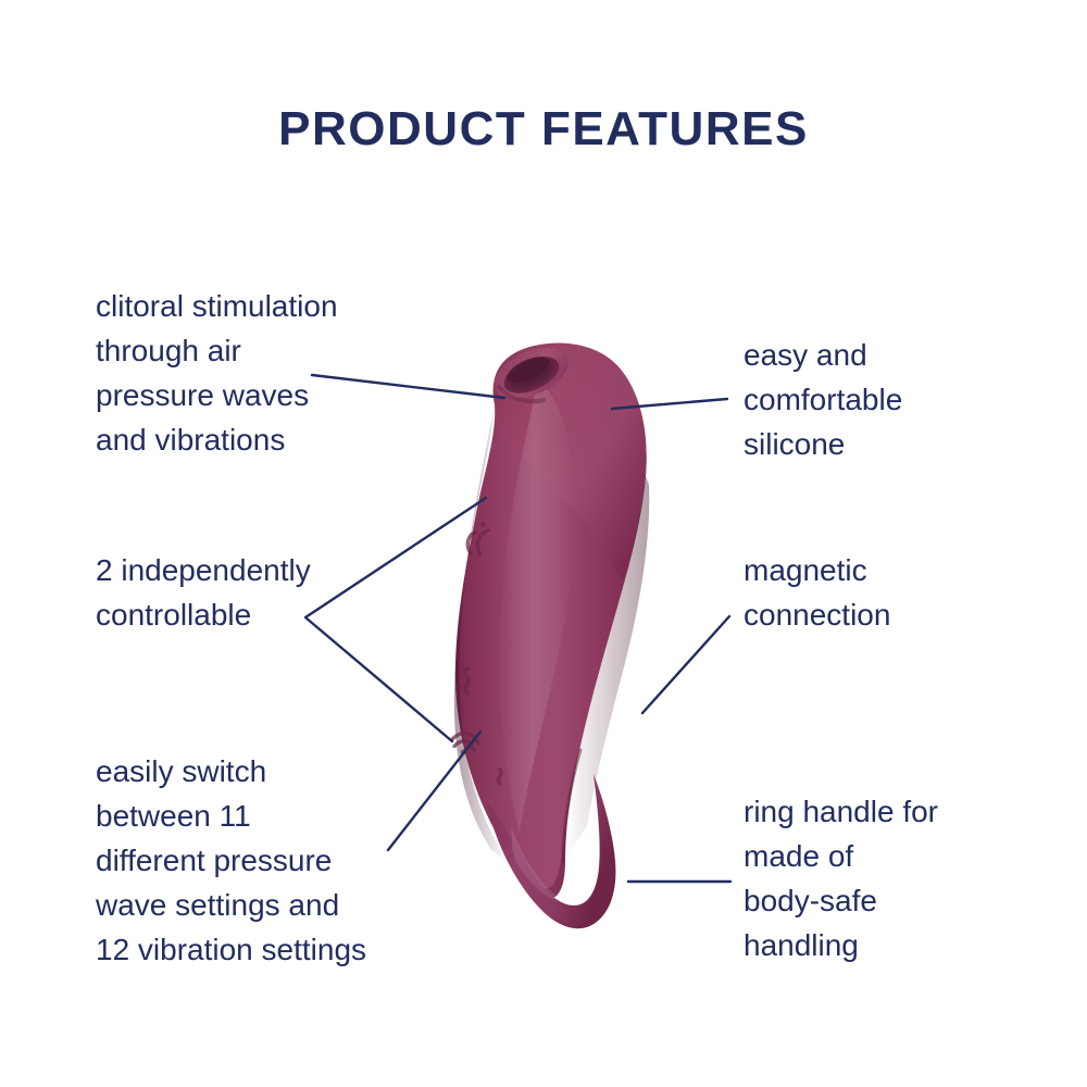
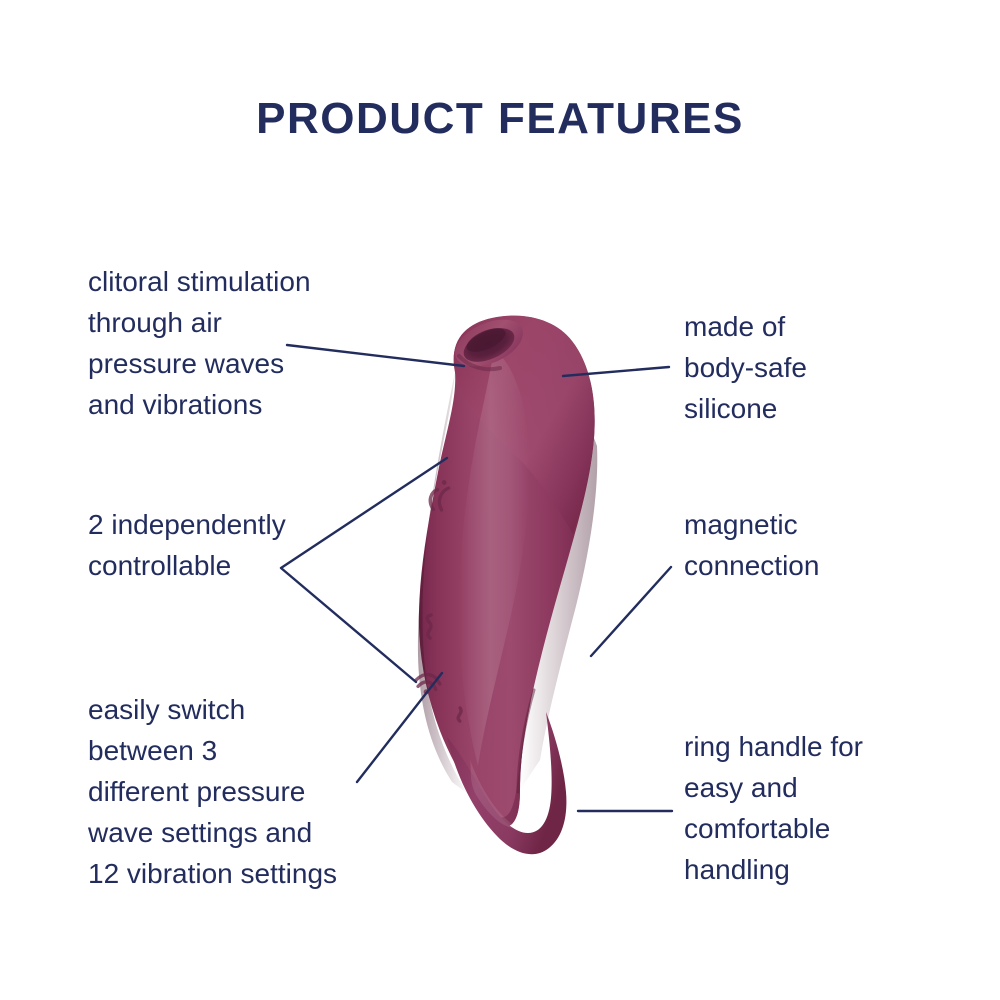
  PRODUCT FEATURES
  clitoral stimulation
  through air
  pressure waves
  and vibrations
  2 independently
  controllable
  easily switch
- between 11
+ between 3
  different pressure
  wave settings and
  12 vibration settings
- easy and
+ made of
- comfortable
+ body-safe
  silicone
  magnetic
  connection
  ring handle for
- made of
+ easy and
- body-safe
+ comfortable
  handling
